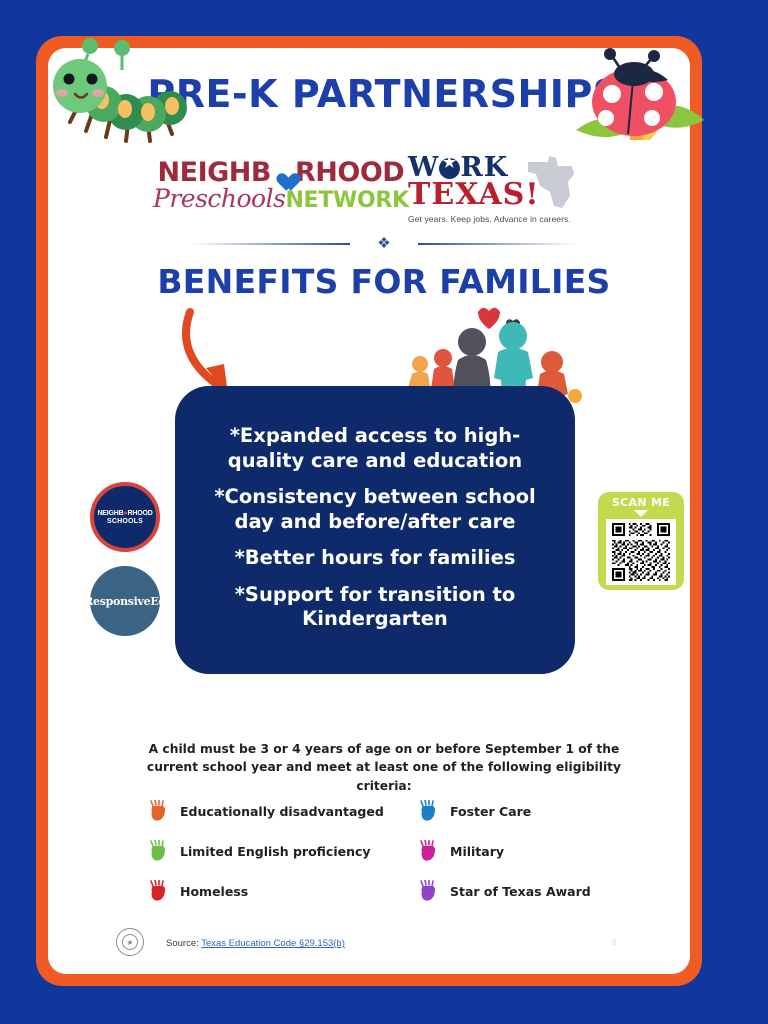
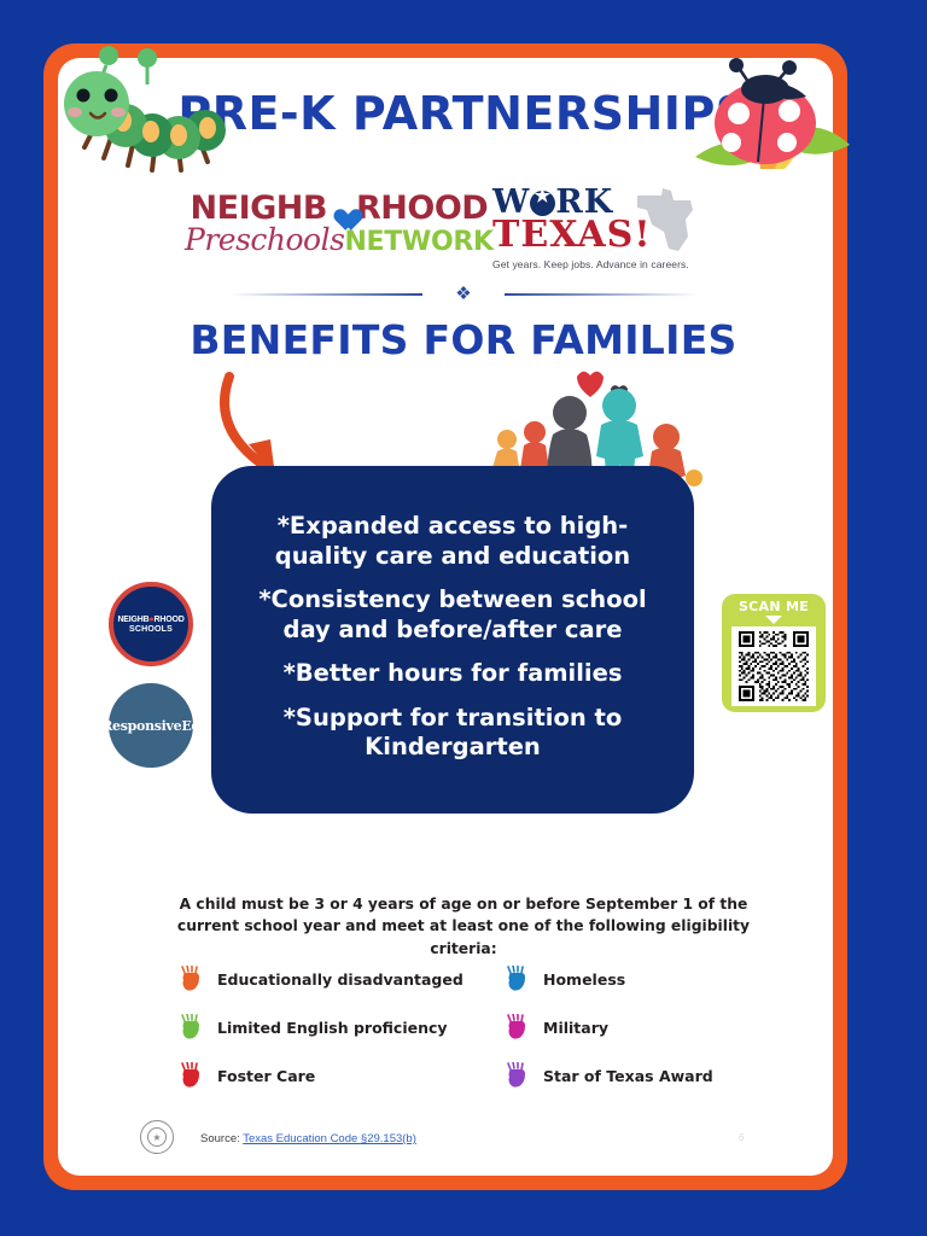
  RE-K PARTNERSHIP
  NEIGHB RHOOD
  PreschoolsNETWORK
  W RK
  TEXAS!
  Get years. Keep jobs. Advance in careers.
  ❖
  BENEFITS FOR FAMILIES
  *Expanded access to high-quality care and education
  *Consistency between school day and before/after care
  *Better hours for families
  *Support for transition to Kindergarten
  ResponsiveEd
  SCAN ME
  A child must be 3 or 4 years of age on or before September 1 of the current school year and meet at least one of the following eligibility criteria:
  Educationally disadvantaged
- Foster Care
+ Homeless
  Limited English proficiency
  Military
- Homeless
+ Foster Care
  Star of Texas Award
  ★
  Source: Texas Education Code §29.153(b)
  6
